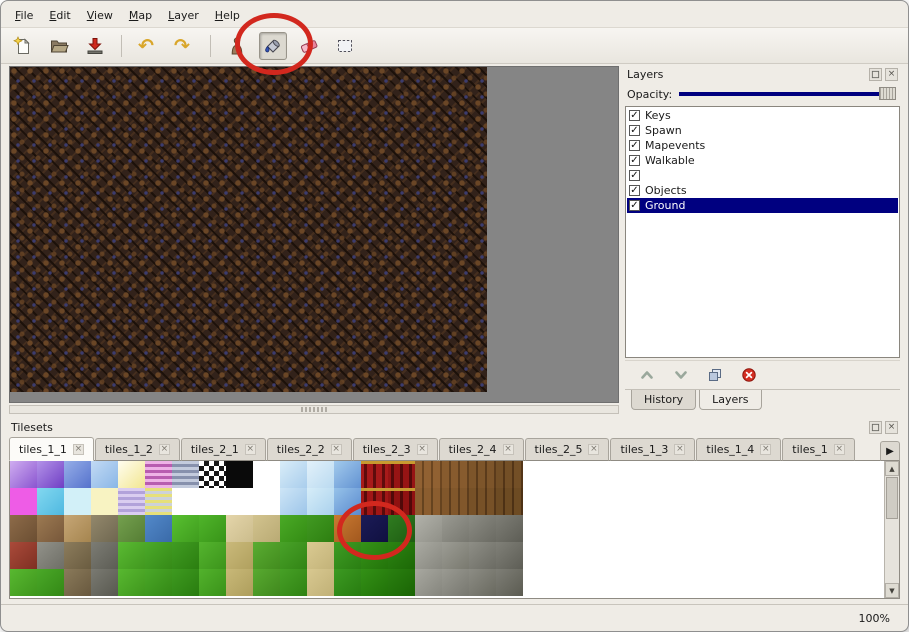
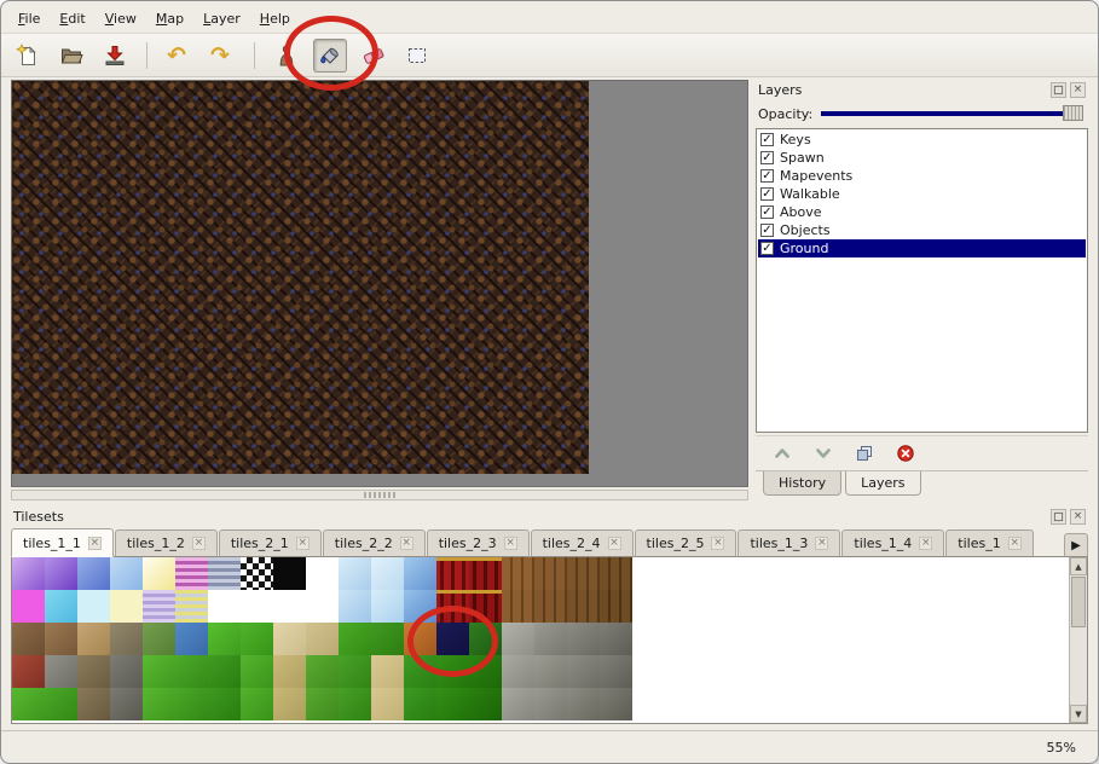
  File
  Edit
  View
  Map
  Layer
  Help
  ↶
  ↷
  Layers
  ×
  Opacity:
  ✓
  Keys
  ✓
  Spawn
  ✓
  Mapevents
  ✓
  Walkable
  ✓
+ Above
  ✓
  Objects
  ✓
  Ground
  History
  Layers
  Tilesets
  ×
  tiles_1_1
  ×
  tiles_1_2
  ×
  tiles_2_1
  ×
  tiles_2_2
  ×
  tiles_2_3
  ×
  tiles_2_4
  ×
  tiles_2_5
  ×
  tiles_1_3
  ×
  tiles_1_4
  ×
  tiles_1
  ×
  ▶
  ▲
  ▼
- 100%
+ 55%
